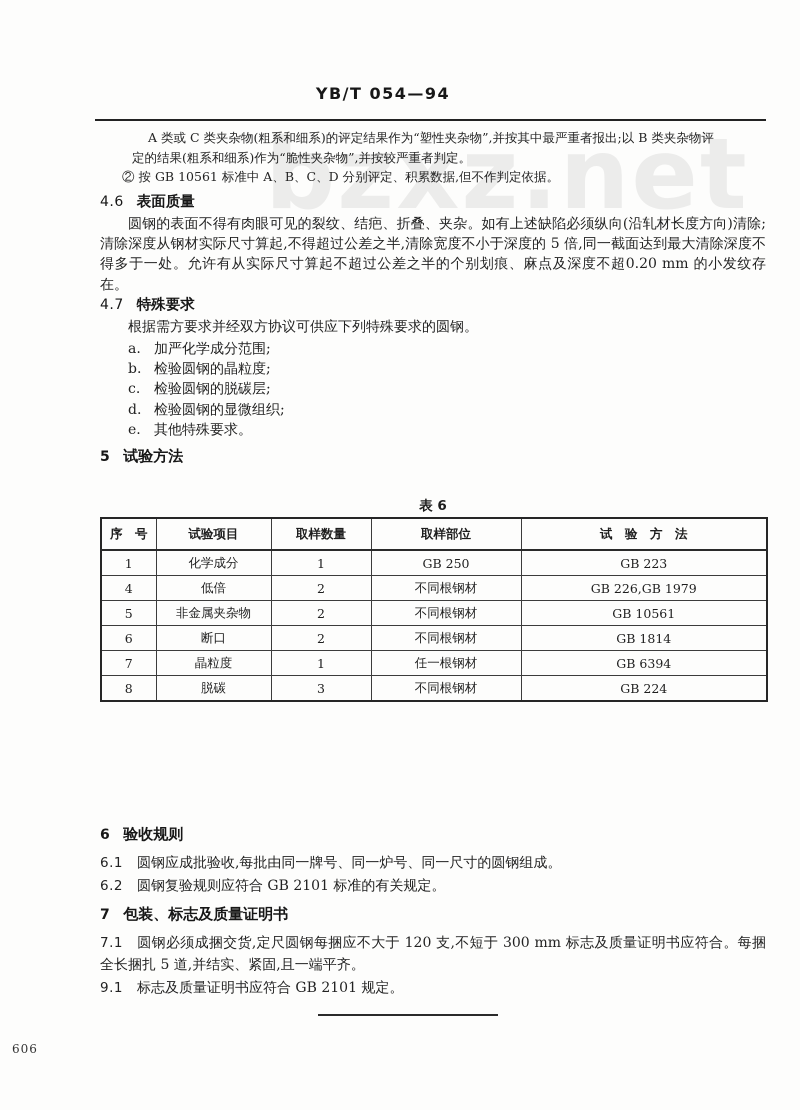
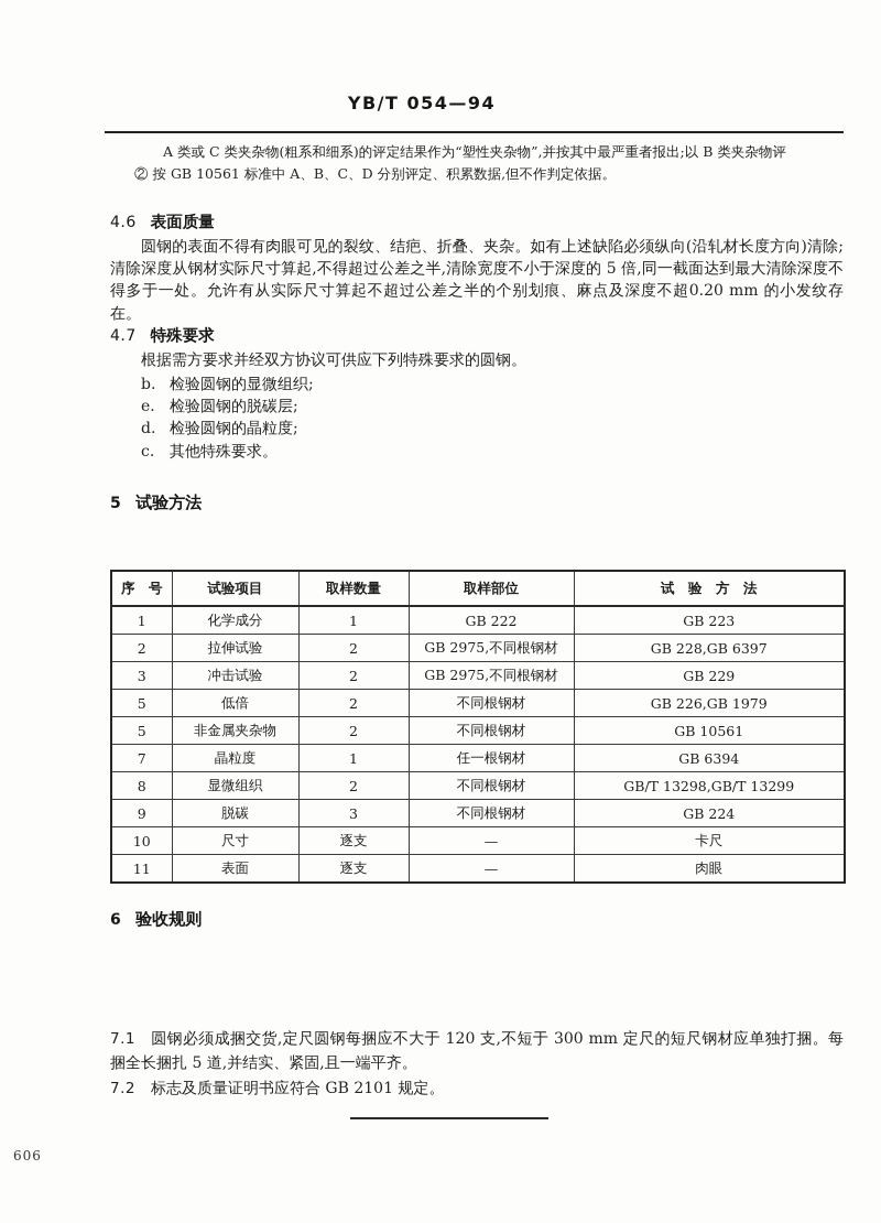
- bzxz.net
  YB/T 054—94
  A 类或 C 类夹杂物(粗系和细系)的评定结果作为“塑性夹杂物”,并按其中最严重者报出;以 B 类夹杂物评
- 定的结果(粗系和细系)作为“脆性夹杂物”,并按较严重者判定。
  ② 按 GB 10561 标准中 A、B、C、D 分别评定、积累数据,但不作判定依据。
  4.6 表面质量
  圆钢的表面不得有肉眼可见的裂纹、结疤、折叠、夹杂。如有上述缺陷必须纵向(沿轧材长度方向)清除;清除深度从钢材实际尺寸算起,不得超过公差之半,清除宽度不小于深度的 5 倍,同一截面达到最大清除深度不得多于一处。允许有从实际尺寸算起不超过公差之半的个别划痕、麻点及深度不超0.20 mm 的小发纹存在。
  4.7 特殊要求
  根据需方要求并经双方协议可供应下列特殊要求的圆钢。
- a. 加严化学成分范围;
- b. 检验圆钢的晶粒度;
+ b. 检验圆钢的显微组织;
- c. 检验圆钢的脱碳层;
+ e. 检验圆钢的脱碳层;
- d. 检验圆钢的显微组织;
+ d. 检验圆钢的晶粒度;
- e. 其他特殊要求。
+ c. 其他特殊要求。
  5 试验方法
- 表 6
  序 号	试验项目	取样数量	取样部位	试 验 方 法
- 1	化学成分	1	GB 250	GB 223
+ 1	化学成分	1	GB 222	GB 223
+ 2	拉伸试验	2	GB 2975,不同根钢材	GB 228,GB 6397
+ 3	冲击试验	2	GB 2975,不同根钢材	GB 229
- 4	低倍	2	不同根钢材	GB 226,GB 1979
+ 5	低倍	2	不同根钢材	GB 226,GB 1979
  5	非金属夹杂物	2	不同根钢材	GB 10561
- 6	断口	2	不同根钢材	GB 1814
  7	晶粒度	1	任一根钢材	GB 6394
+ 8	显微组织	2	不同根钢材	GB/T 13298,GB/T 13299
- 8	脱碳	3	不同根钢材	GB 224
+ 9	脱碳	3	不同根钢材	GB 224
+ 10	尺寸	逐支	—	卡尺
+ 11	表面	逐支	—	肉眼
  6 验收规则
- 6.1 圆钢应成批验收,每批由同一牌号、同一炉号、同一尺寸的圆钢组成。
- 6.2 圆钢复验规则应符合 GB 2101 标准的有关规定。
- 7 包装、标志及质量证明书
- 7.1 圆钢必须成捆交货,定尺圆钢每捆应不大于 120 支,不短于 300 mm 标志及质量证明书应符合。每捆全长捆扎 5 道,并结实、紧固,且一端平齐。
+ 7.1 圆钢必须成捆交货,定尺圆钢每捆应不大于 120 支,不短于 300 mm 定尺的短尺钢材应单独打捆。每捆全长捆扎 5 道,并结实、紧固,且一端平齐。
- 9.1 标志及质量证明书应符合 GB 2101 规定。
+ 7.2 标志及质量证明书应符合 GB 2101 规定。
  606
